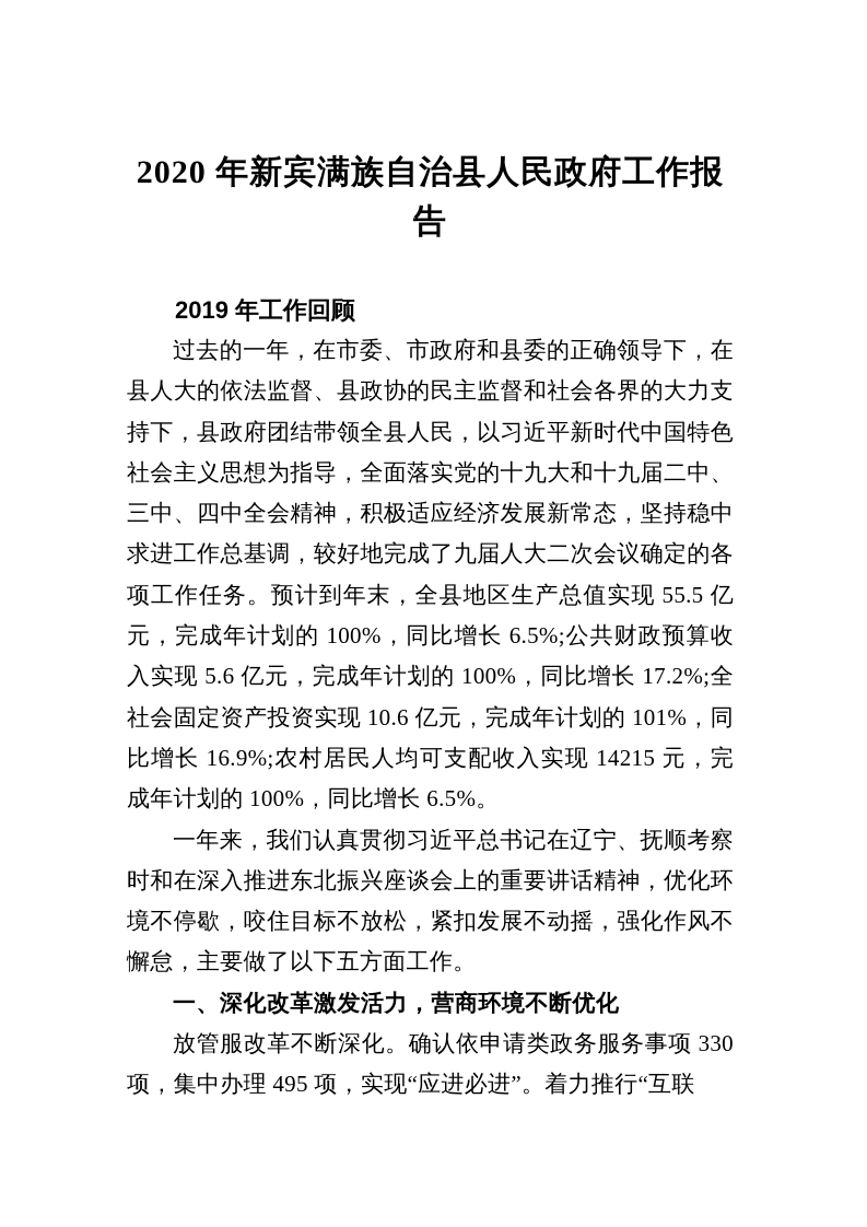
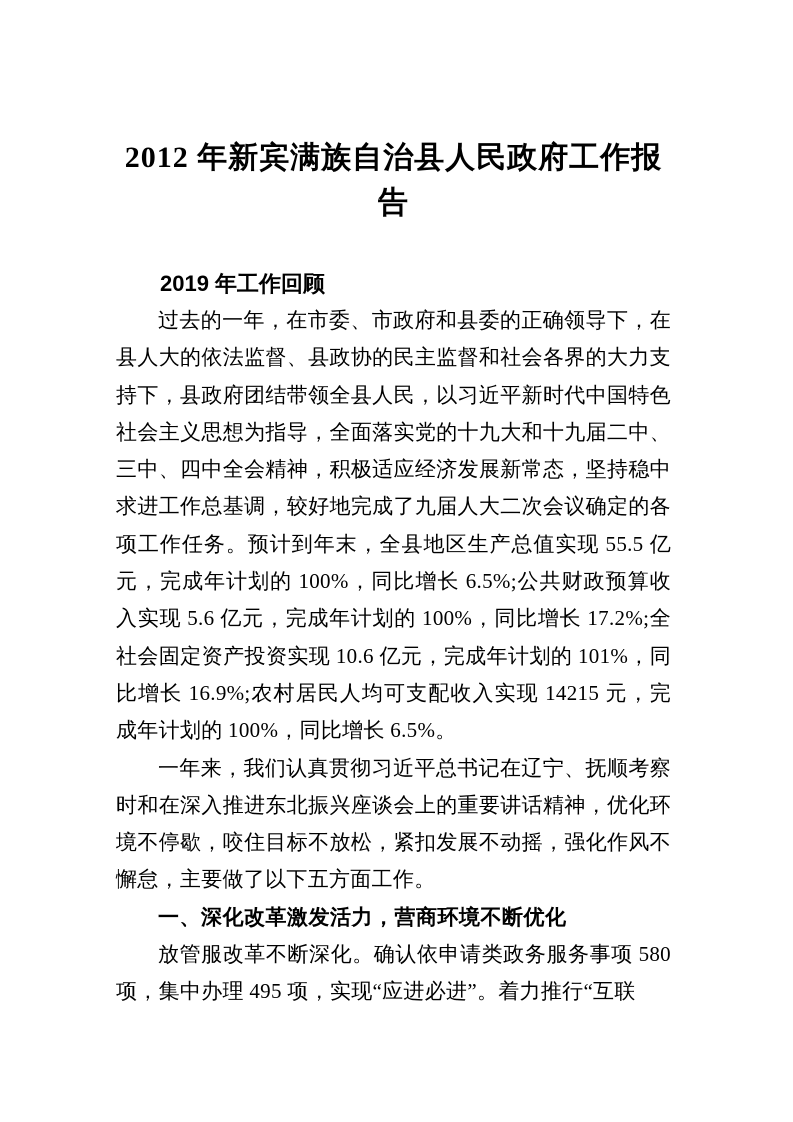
- 2020 年新宾满族自治县人民政府工作报告
+ 2012 年新宾满族自治县人民政府工作报告
  2019 年工作回顾
  过去的一年，在市委、市政府和县委的正确领导下，在县人大的依法监督、县政协的民主监督和社会各界的大力支持下，县政府团结带领全县人民，以习近平新时代中国特色社会主义思想为指导，全面落实党的十九大和十九届二中、三中、四中全会精神，积极适应经济发展新常态，坚持稳中求进工作总基调，较好地完成了九届人大二次会议确定的各项工作任务。预计到年末，全县地区生产总值实现 55.5 亿元，完成年计划的 100%，同比增长 6.5%;公共财政预算收入实现 5.6 亿元，完成年计划的 100%，同比增长 17.2%;全社会固定资产投资实现 10.6 亿元，完成年计划的 101%，同比增长 16.9%;农村居民人均可支配收入实现 14215 元，完成年计划的 100%，同比增长 6.5%。
  一年来，我们认真贯彻习近平总书记在辽宁、抚顺考察时和在深入推进东北振兴座谈会上的重要讲话精神，优化环境不停歇，咬住目标不放松，紧扣发展不动摇，强化作风不懈怠，主要做了以下五方面工作。
  一、深化改革激发活力，营商环境不断优化
- 放管服改革不断深化。确认依申请类政务服务事项 330 项，集中办理 495 项，实现“应进必进”。着力推行“互联
+ 放管服改革不断深化。确认依申请类政务服务事项 580 项，集中办理 495 项，实现“应进必进”。着力推行“互联
